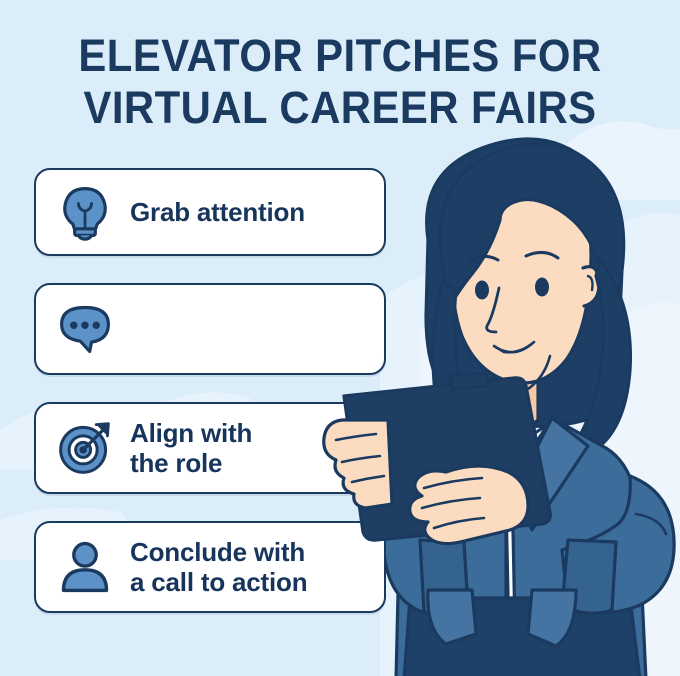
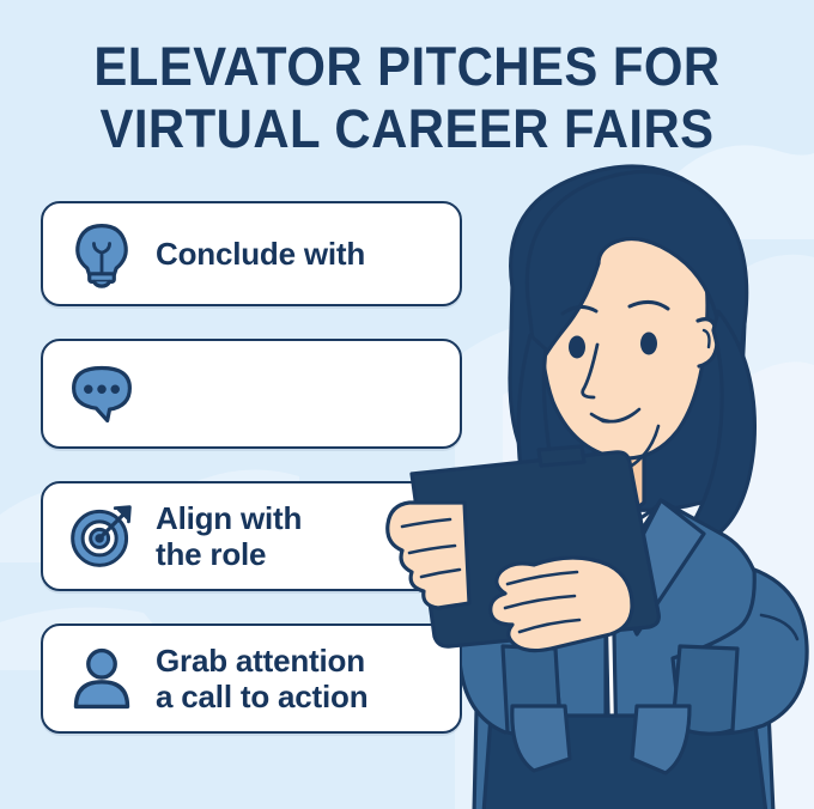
  ELEVATOR PITCHES FOR
  VIRTUAL CAREER FAIRS
- Grab attention
+ Conclude with
  Align with
  the role
- Conclude with
+ Grab attention
  a call to action
